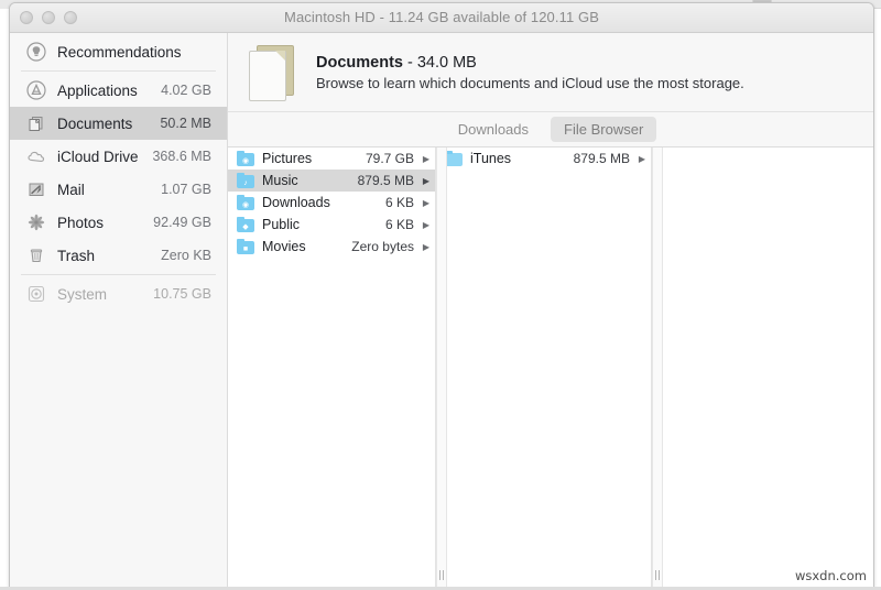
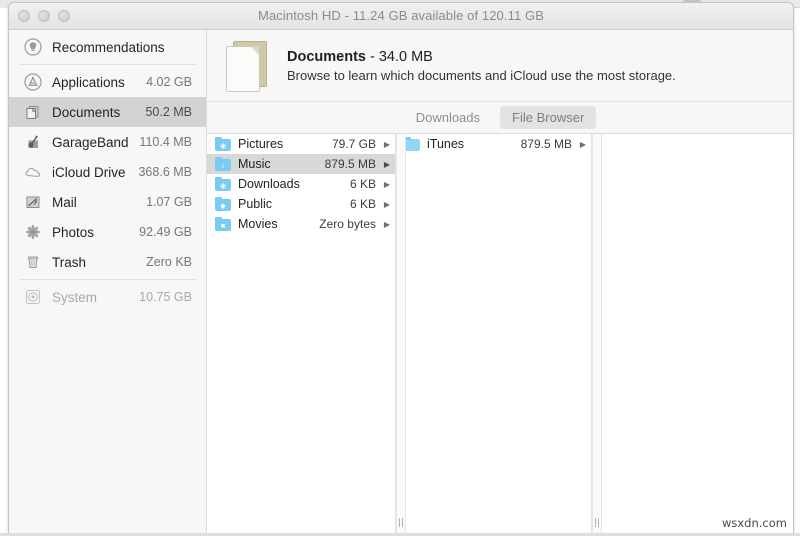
  Macintosh HD - 11.24 GB available of 120.11 GB
  Recommendations
  Applications
  4.02 GB
  Documents
  50.2 MB
+ GarageBand
+ 110.4 MB
  iCloud Drive
  368.6 MB
  Mail
  1.07 GB
  Photos
  92.49 GB
  Trash
  Zero KB
  System
  10.75 GB
  Documents - 34.0 MB
  Browse to learn which documents and iCloud use the most storage.
  Downloads
  File Browser
  Pictures
  79.7 GB
  ▶
  Music
  879.5 MB
  ▶
  Downloads
  6 KB
  ▶
  Public
  6 KB
  ▶
  Movies
  Zero bytes
  ▶
  iTunes
  879.5 MB
  ▶
  wsxdn.com
